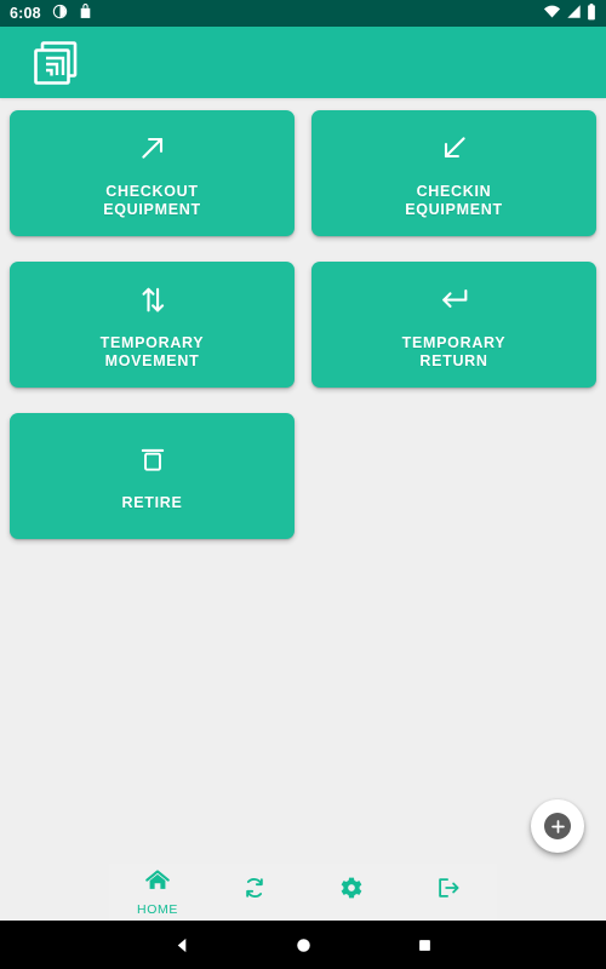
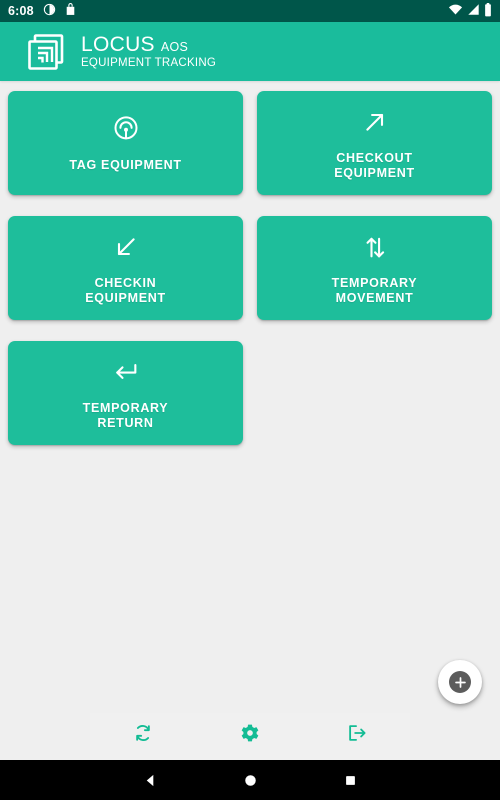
  6:08
+ LOCUS
+ AOS
+ EQUIPMENT TRACKING
+ TAG EQUIPMENT
  CHECKOUT
  EQUIPMENT
  CHECKIN
  EQUIPMENT
  TEMPORARY
  MOVEMENT
  TEMPORARY
  RETURN
- RETIRE
- HOME
